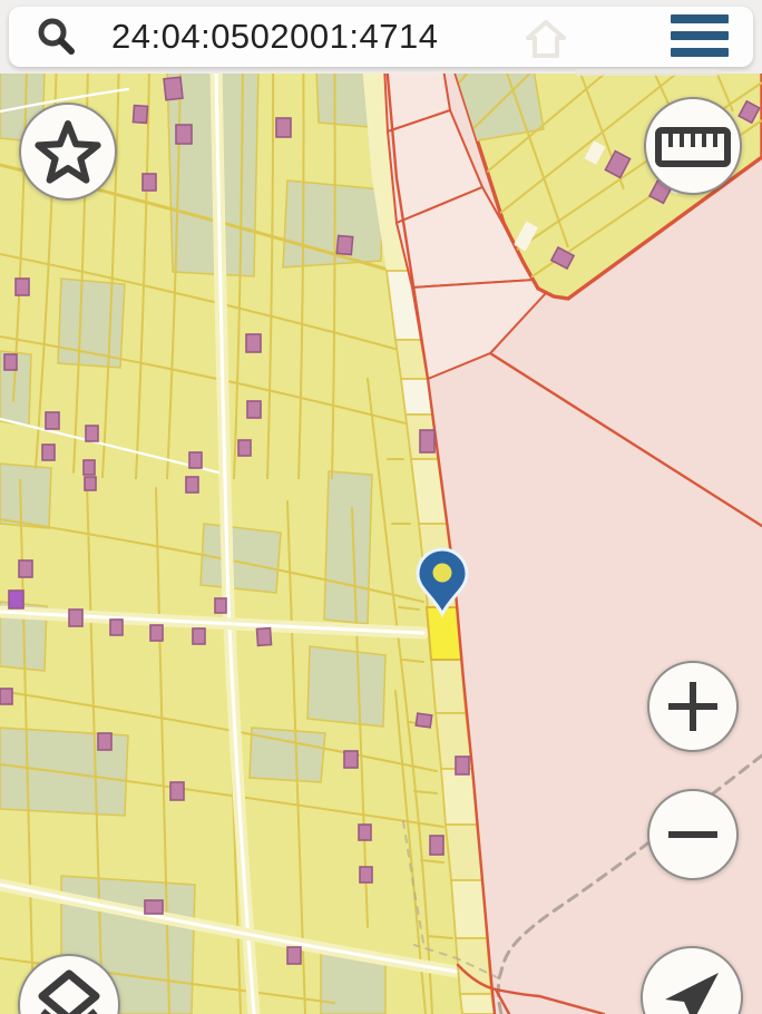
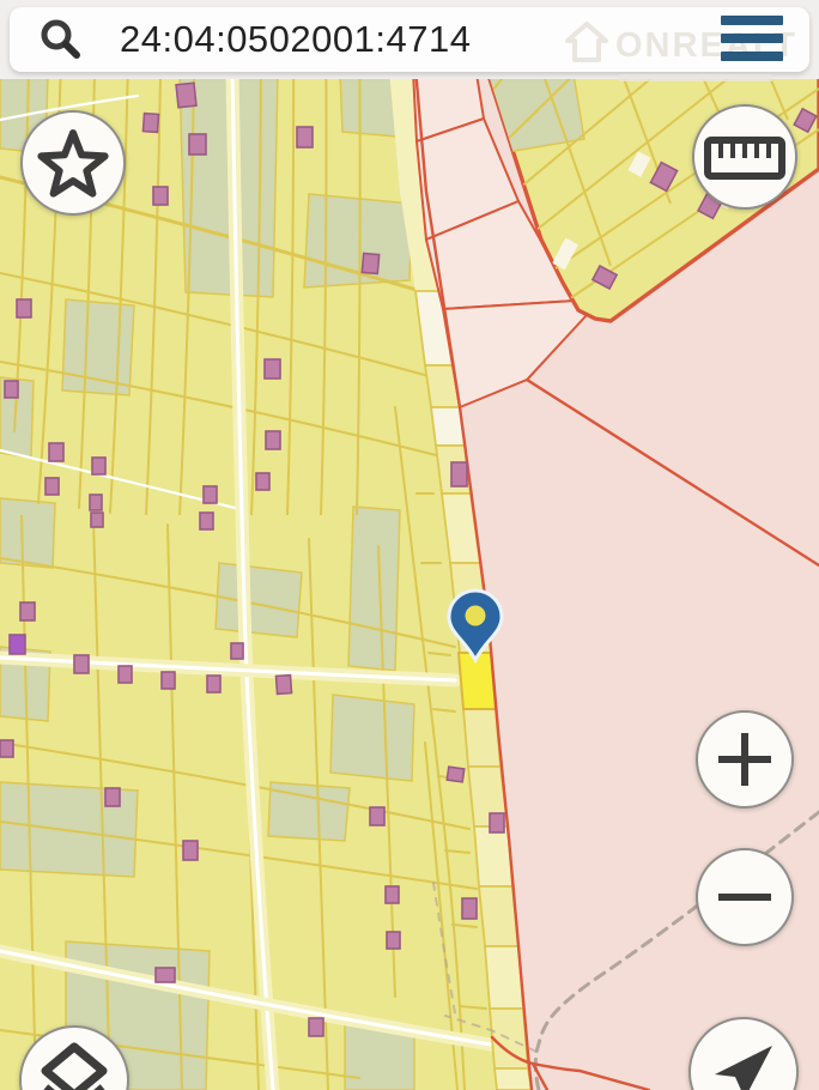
  24:04:0502001:4714
+ ONREALT
